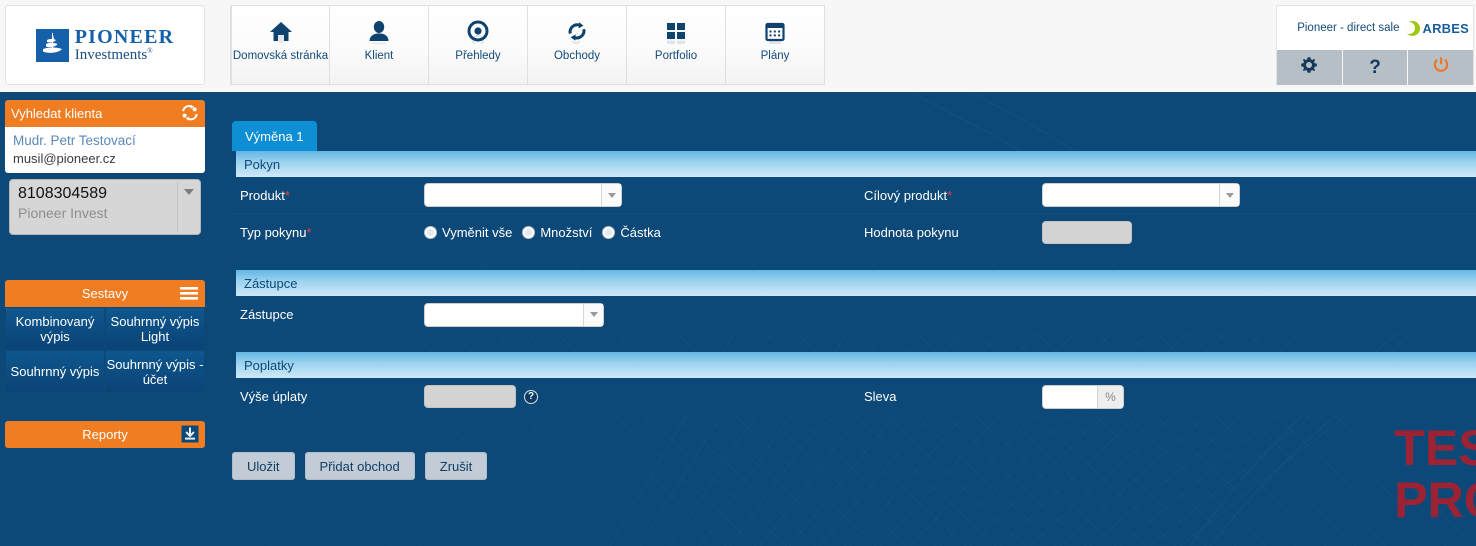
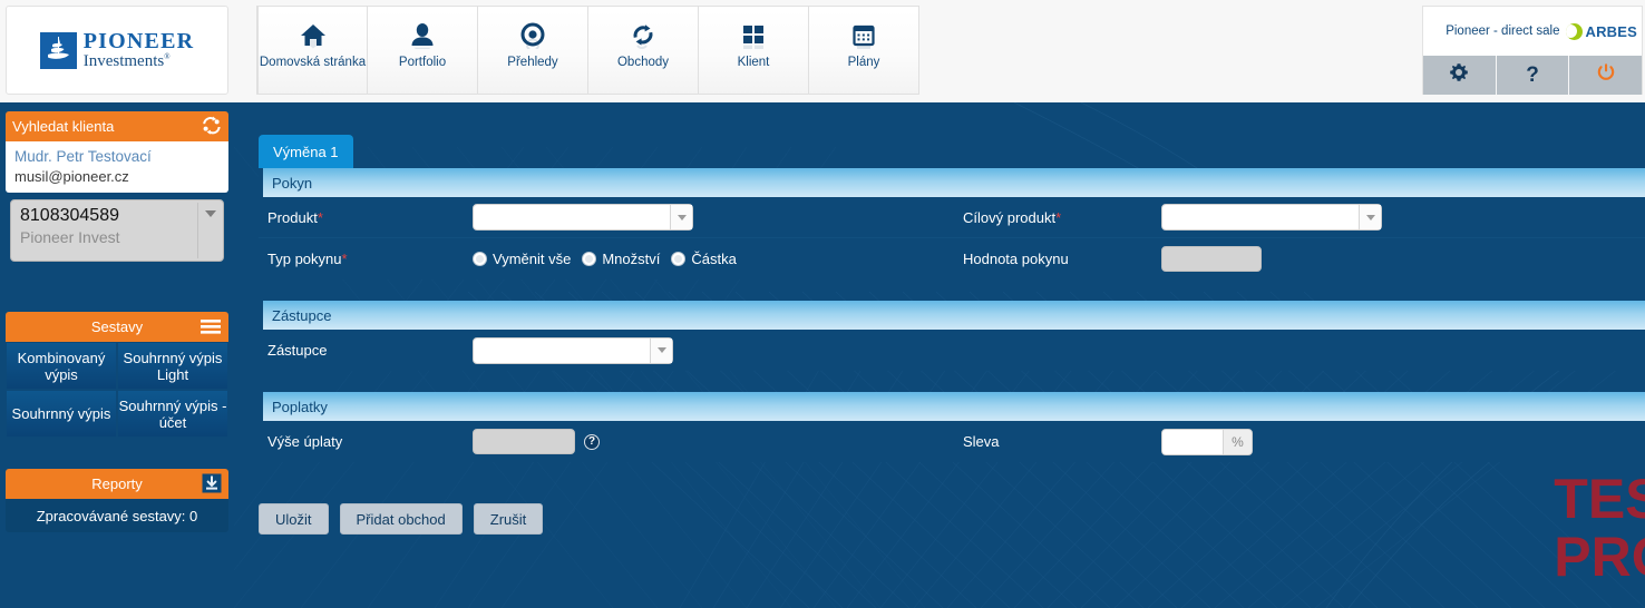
  PIONEER
  Investments®
  Domovská stránka
- Klient
+ Portfolio
  Přehledy
  Obchody
- Portfolio
+ Klient
  Plány
  Pioneer - direct sale
  ARBES
  ?
  Vyhledat klienta
  Mudr. Petr Testovací
  musil@pioneer.cz
  8108304589
  Pioneer Invest
  Sestavy
  Kombinovaný výpis
  Souhrnný výpis Light
  Souhrnný výpis
  Souhrnný výpis - účet
  Reporty
+ Zpracovávané sestavy: 0
  Výměna 1
  Pokyn
  Produkt
  *
  Cílový produkt
  *
  Typ pokynu
  *
  Vyměnit vše
  Množství
  Částka
  Hodnota pokynu
  Zástupce
  Zástupce
  Poplatky
  Výše úplaty
  ?
  Sleva
  %
  Uložit
  Přidat obchod
  Zrušit
  TES
